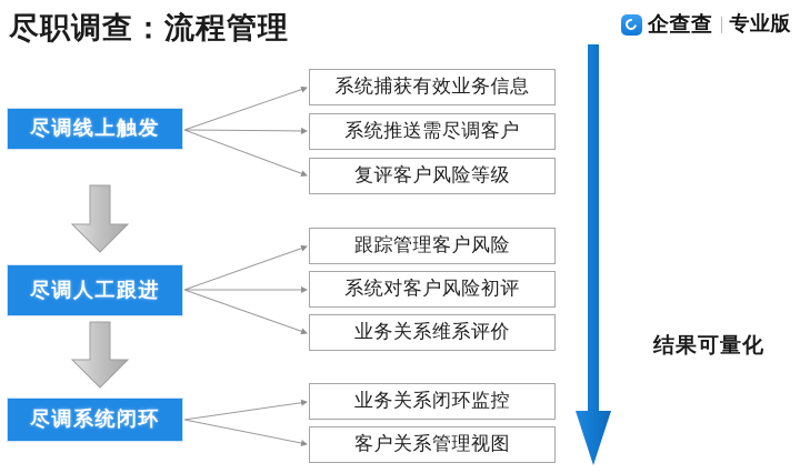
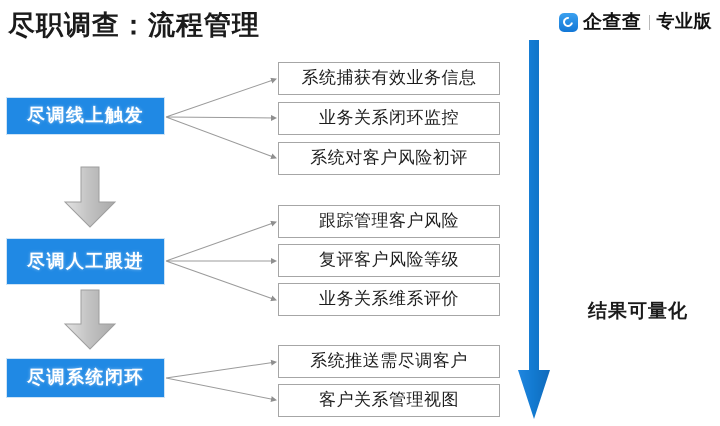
  尽职调查：流程管理
  企查查
  专业版
  尽调线上触发
  尽调人工跟进
  尽调系统闭环
  系统捕获有效业务信息
- 系统推送需尽调客户
+ 业务关系闭环监控
- 复评客户风险等级
+ 系统对客户风险初评
  跟踪管理客户风险
- 系统对客户风险初评
+ 复评客户风险等级
  业务关系维系评价
- 业务关系闭环监控
+ 系统推送需尽调客户
  客户关系管理视图
  结果可量化
